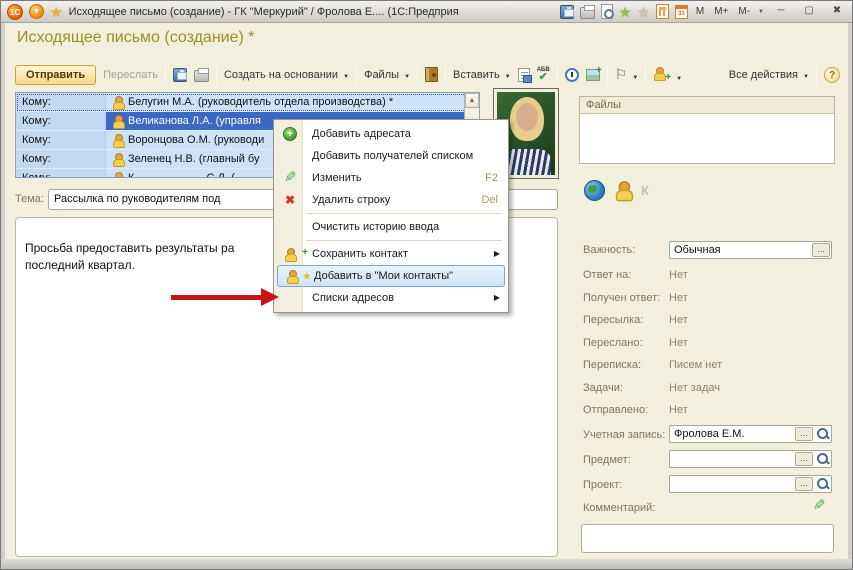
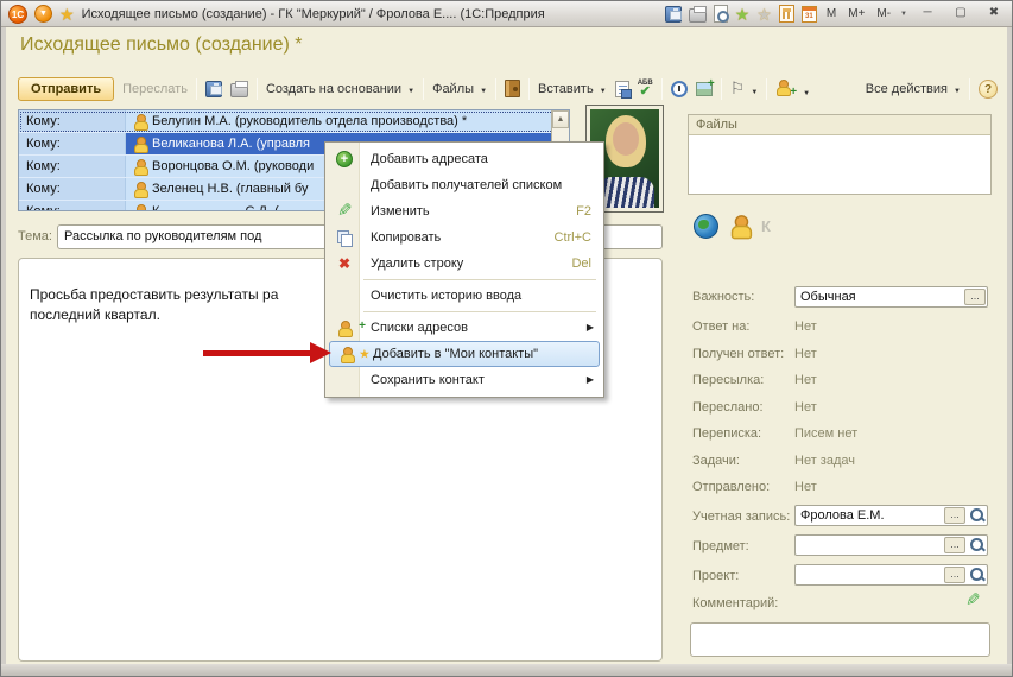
  1С
  ★
  Исходящее письмо (создание) - ГК "Меркурий" / Фролова Е.... (1С:Предприя
  ★
  ★
  M
  M+
  M-
  ─
  ▢
  ✖
  Исходящее письмо (создание) *
  Отправить
  Переслать
  Создать на основании
  Файлы
  Вставить
  ✔
  Все действия
  ?
  Кому:
  Белугин М.А. (руководитель отдела производства) *
  Кому:
  Великанова Л.А. (управля
  Кому:
  Воронцова О.М. (руководи
  Кому:
  Зеленец Н.В. (главный бу
  Тема:
  Рассылка по руководителям под
  Просьба предоставить результаты ра
  последний квартал.
  Файлы
  К
  Важность:
  Обычная
  ...
  Ответ на:
  Нет
  Получен ответ:
  Нет
  Пересылка:
  Нет
  Переслано:
  Нет
  Переписка:
  Писем нет
  Задачи:
  Нет задач
  Отправлено:
  Нет
  Учетная запись:
  Фролова Е.М.
  ...
  Предмет:
  ...
  Проект:
  ...
  Комментарий:
  +
  Добавить адресата
  Добавить получателей списком
  Изменить
  F2
+ Копировать
+ Ctrl+C
  ✖
  Удалить строку
  Del
  Очистить историю ввода
  +
- Сохранить контакт
+ Списки адресов
  ▶
  ★
  Добавить в "Мои контакты"
- Списки адресов
+ Сохранить контакт
  ▶
